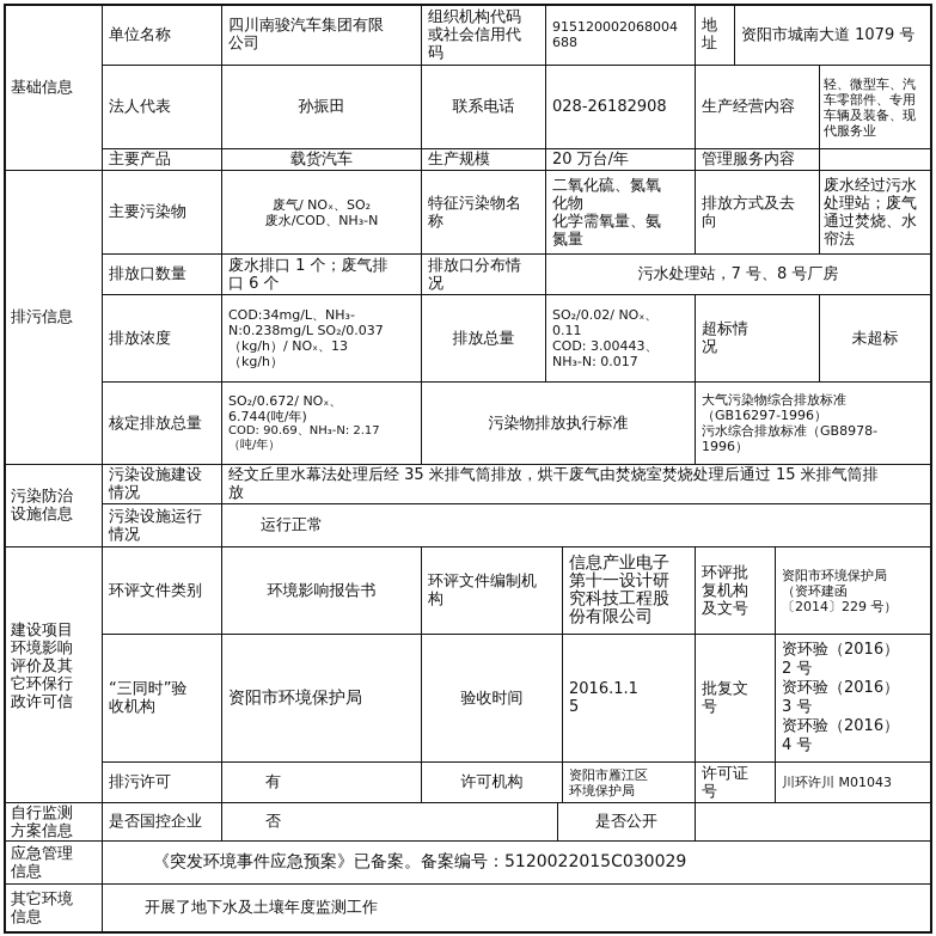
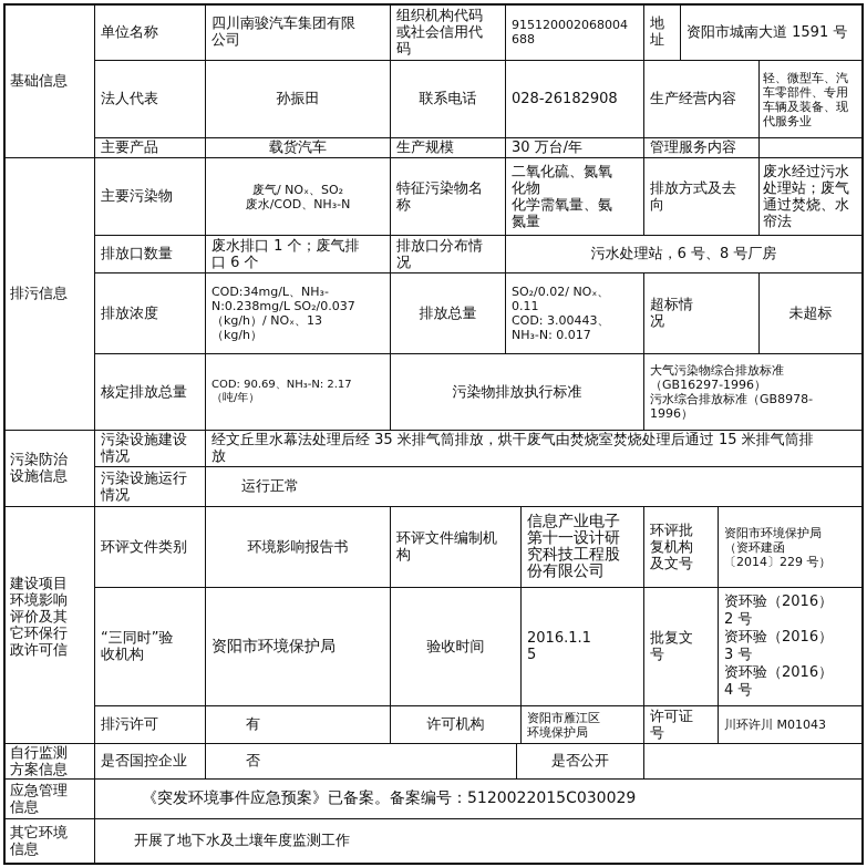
  基础信息
  排污信息
  污染防治
  设施信息
  建设项目
  环境影响
  评价及其
  它环保行
  政许可信
  自行监测
  方案信息
  应急管理
  信息
  其它环境
  信息
  单位名称
  四川南骏汽车集团有限
  公司
  组织机构代码
  或社会信用代
  码
  915120002068004
  688
  地
  址
- 资阳市城南大道 1079 号
+ 资阳市城南大道 1591 号
  法人代表
  孙振田
  联系电话
  028-26182908
  生产经营内容
  轻、微型车、汽
  车零部件、专用
  车辆及装备、现
  代服务业
  主要产品
  载货汽车
  生产规模
- 20 万台/年
+ 30 万台/年
  管理服务内容
  主要污染物
  废气/ NOₓ、SO₂
  废水/COD、NH₃-N
  特征污染物名
  称
  二氧化硫、氮氧
  化物
  化学需氧量、氨
  氮量
  排放方式及去
  向
  废水经过污水
  处理站；废气
  通过焚烧、水
  帘法
  排放口数量
  废水排口 1 个；废气排
  口 6 个
  排放口分布情
  况
- 污水处理站，7 号、8 号厂房
+ 污水处理站，6 号、8 号厂房
  排放浓度
  COD:34mg/L、NH₃-
  N:0.238mg/L SO₂/0.037
  （kg/h）/ NOₓ、13
  （kg/h）
  排放总量
  SO₂/0.02/ NOₓ、
  0.11
  COD: 3.00443、
  NH₃-N: 0.017
  超标情
  况
  未超标
  核定排放总量
- SO₂/0.672/ NOₓ、
- 6.744(吨/年)
  COD: 90.69、NH₃-N: 2.17
  （吨/年）
  污染物排放执行标准
  大气污染物综合排放标准
  （GB16297-1996）
  污水综合排放标准（GB8978-
  1996）
  污染设施建设
  情况
  经文丘里水幕法处理后经 35 米排气筒排放，烘干废气由焚烧室焚烧处理后通过 15 米排气筒排
  放
  污染设施运行
  情况
  运行正常
  环评文件类别
  环境影响报告书
  环评文件编制机
  构
  信息产业电子
  第十一设计研
  究科技工程股
  份有限公司
  环评批
  复机构
  及文号
  资阳市环境保护局
  （资环建函
  〔2014〕229 号）
  “三同时”验
  收机构
  资阳市环境保护局
  验收时间
  2016.1.1
  5
  批复文
  号
  资环验（2016）
  2 号
  资环验（2016）
  3 号
  资环验（2016）
  4 号
  排污许可
  有
  许可机构
  资阳市雁江区
  环境保护局
  许可证
  号
  川环许川 M01043
  是否国控企业
  否
  是否公开
  《突发环境事件应急预案》已备案。备案编号：5120022015C030029
  开展了地下水及土壤年度监测工作
